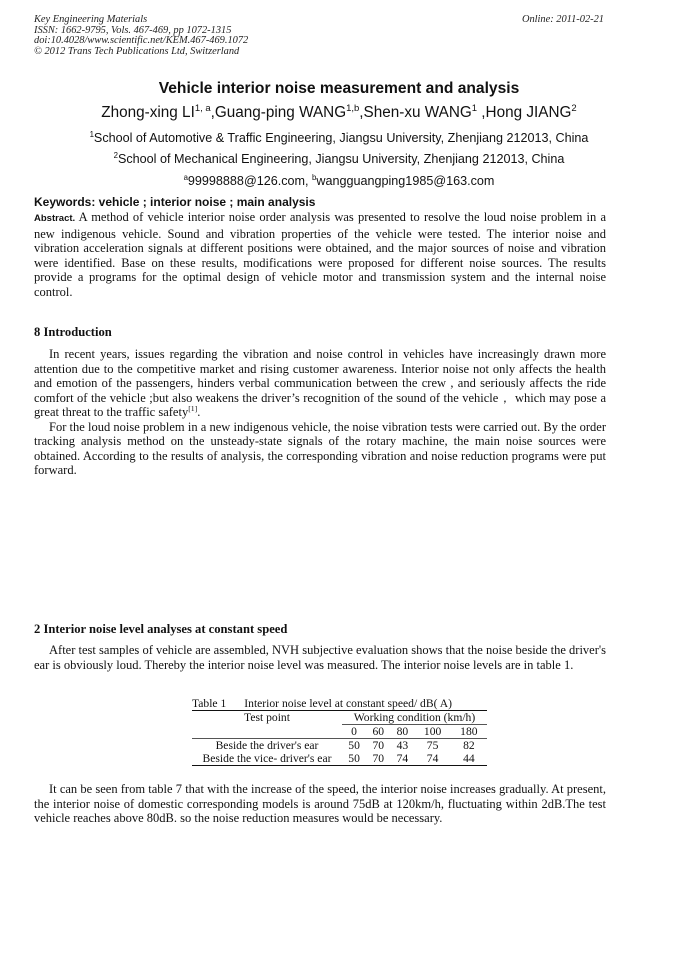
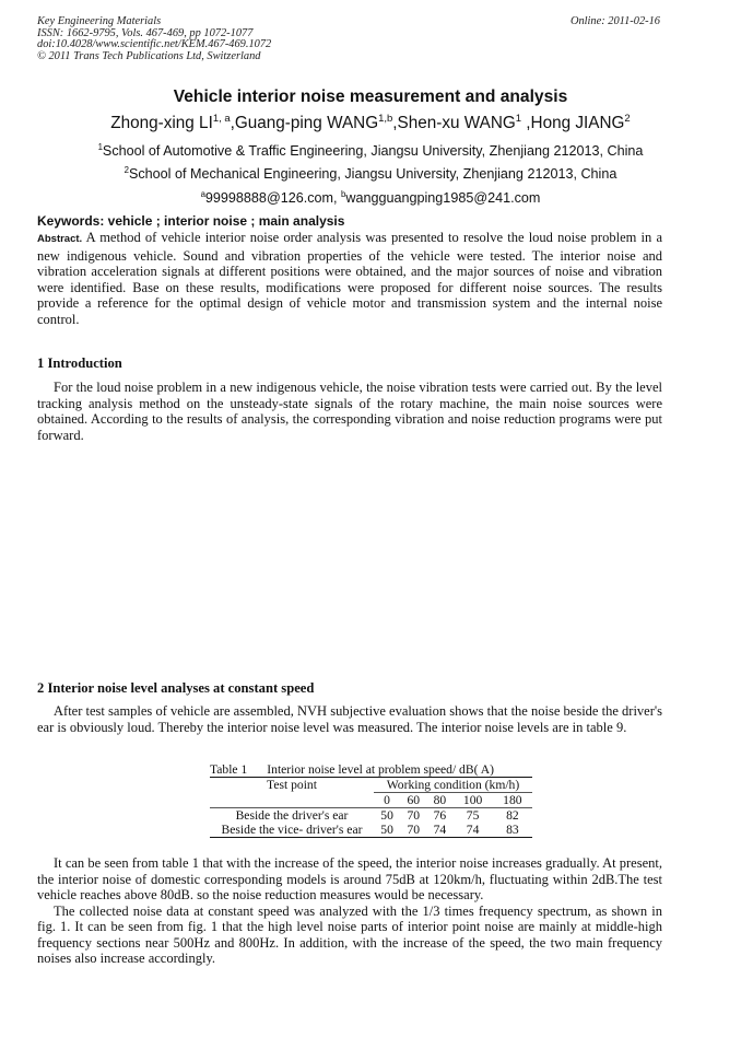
  Key Engineering Materials
- ISSN: 1662-9795, Vols. 467-469, pp 1072-1315
+ ISSN: 1662-9795, Vols. 467-469, pp 1072-1077
  doi:10.4028/www.scientific.net/KEM.467-469.1072
- © 2012 Trans Tech Publications Ltd, Switzerland
+ © 2011 Trans Tech Publications Ltd, Switzerland
- Online: 2011-02-21
+ Online: 2011-02-16
  Vehicle interior noise measurement and analysis
  Zhong-xing LI1, a,Guang-ping WANG1,b,Shen-xu WANG1 ,Hong JIANG2
  1School of Automotive & Traffic Engineering, Jiangsu University, Zhenjiang 212013, China
  2School of Mechanical Engineering, Jiangsu University, Zhenjiang 212013, China
- a99998888@126.com, bwangguangping1985@163.com
+ a99998888@126.com, bwangguangping1985@241.com
  Keywords: vehicle ; interior noise ; main analysis
- Abstract. A method of vehicle interior noise order analysis was presented to resolve the loud noise problem in a new indigenous vehicle. Sound and vibration properties of the vehicle were tested. The interior noise and vibration acceleration signals at different positions were obtained, and the major sources of noise and vibration were identified. Base on these results, modifications were proposed for different noise sources. The results provide a programs for the optimal design of vehicle motor and transmission system and the internal noise control.
+ Abstract. A method of vehicle interior noise order analysis was presented to resolve the loud noise problem in a new indigenous vehicle. Sound and vibration properties of the vehicle were tested. The interior noise and vibration acceleration signals at different positions were obtained, and the major sources of noise and vibration were identified. Base on these results, modifications were proposed for different noise sources. The results provide a reference for the optimal design of vehicle motor and transmission system and the internal noise control.
- 8 Introduction
+ 1 Introduction
- In recent years, issues regarding the vibration and noise control in vehicles have increasingly drawn more attention due to the competitive market and rising customer awareness. Interior noise not only affects the health and emotion of the passengers, hinders verbal communication between the crew , and seriously affects the ride comfort of the vehicle ;but also weakens the driver’s recognition of the sound of the vehicle， which may pose a great threat to the traffic safety[1].
- For the loud noise problem in a new indigenous vehicle, the noise vibration tests were carried out. By the order tracking analysis method on the unsteady-state signals of the rotary machine, the main noise sources were obtained. According to the results of analysis, the corresponding vibration and noise reduction programs were put forward.
+ For the loud noise problem in a new indigenous vehicle, the noise vibration tests were carried out. By the level tracking analysis method on the unsteady-state signals of the rotary machine, the main noise sources were obtained. According to the results of analysis, the corresponding vibration and noise reduction programs were put forward.
  2 Interior noise level analyses at constant speed
- After test samples of vehicle are assembled, NVH subjective evaluation shows that the noise beside the driver's ear is obviously loud. Thereby the interior noise level was measured. The interior noise levels are in table 1.
+ After test samples of vehicle are assembled, NVH subjective evaluation shows that the noise beside the driver's ear is obviously loud. Thereby the interior noise level was measured. The interior noise levels are in table 9.
- Table 1 Interior noise level at constant speed/ dB( A)
+ Table 1 Interior noise level at problem speed/ dB( A)
  Test point	Working condition (km/h)
  0	60	80	100	180
- Beside the driver's ear	50	70	43	75	82
+ Beside the driver's ear	50	70	76	75	82
- Beside the vice- driver's ear	50	70	74	74	44
+ Beside the vice- driver's ear	50	70	74	74	83
- It can be seen from table 7 that with the increase of the speed, the interior noise increases gradually. At present, the interior noise of domestic corresponding models is around 75dB at 120km/h, fluctuating within 2dB.The test vehicle reaches above 80dB. so the noise reduction measures would be necessary.
+ It can be seen from table 1 that with the increase of the speed, the interior noise increases gradually. At present, the interior noise of domestic corresponding models is around 75dB at 120km/h, fluctuating within 2dB.The test vehicle reaches above 80dB. so the noise reduction measures would be necessary.
+ The collected noise data at constant speed was analyzed with the 1/3 times frequency spectrum, as shown in fig. 1. It can be seen from fig. 1 that the high level noise parts of interior point noise are mainly at middle-high frequency sections near 500Hz and 800Hz. In addition, with the increase of the speed, the two main frequency noises also increase accordingly.
